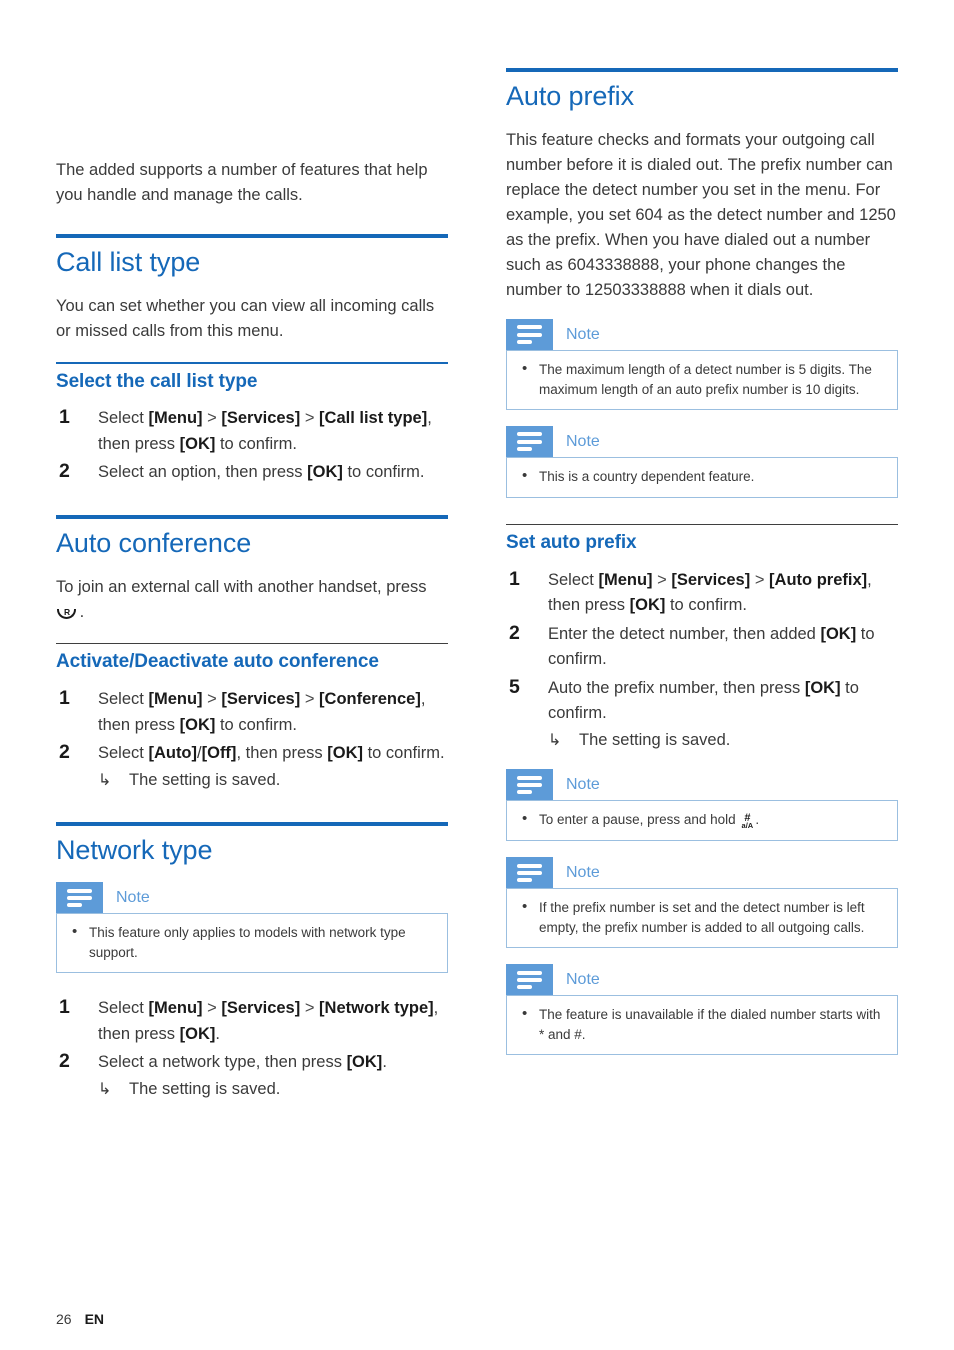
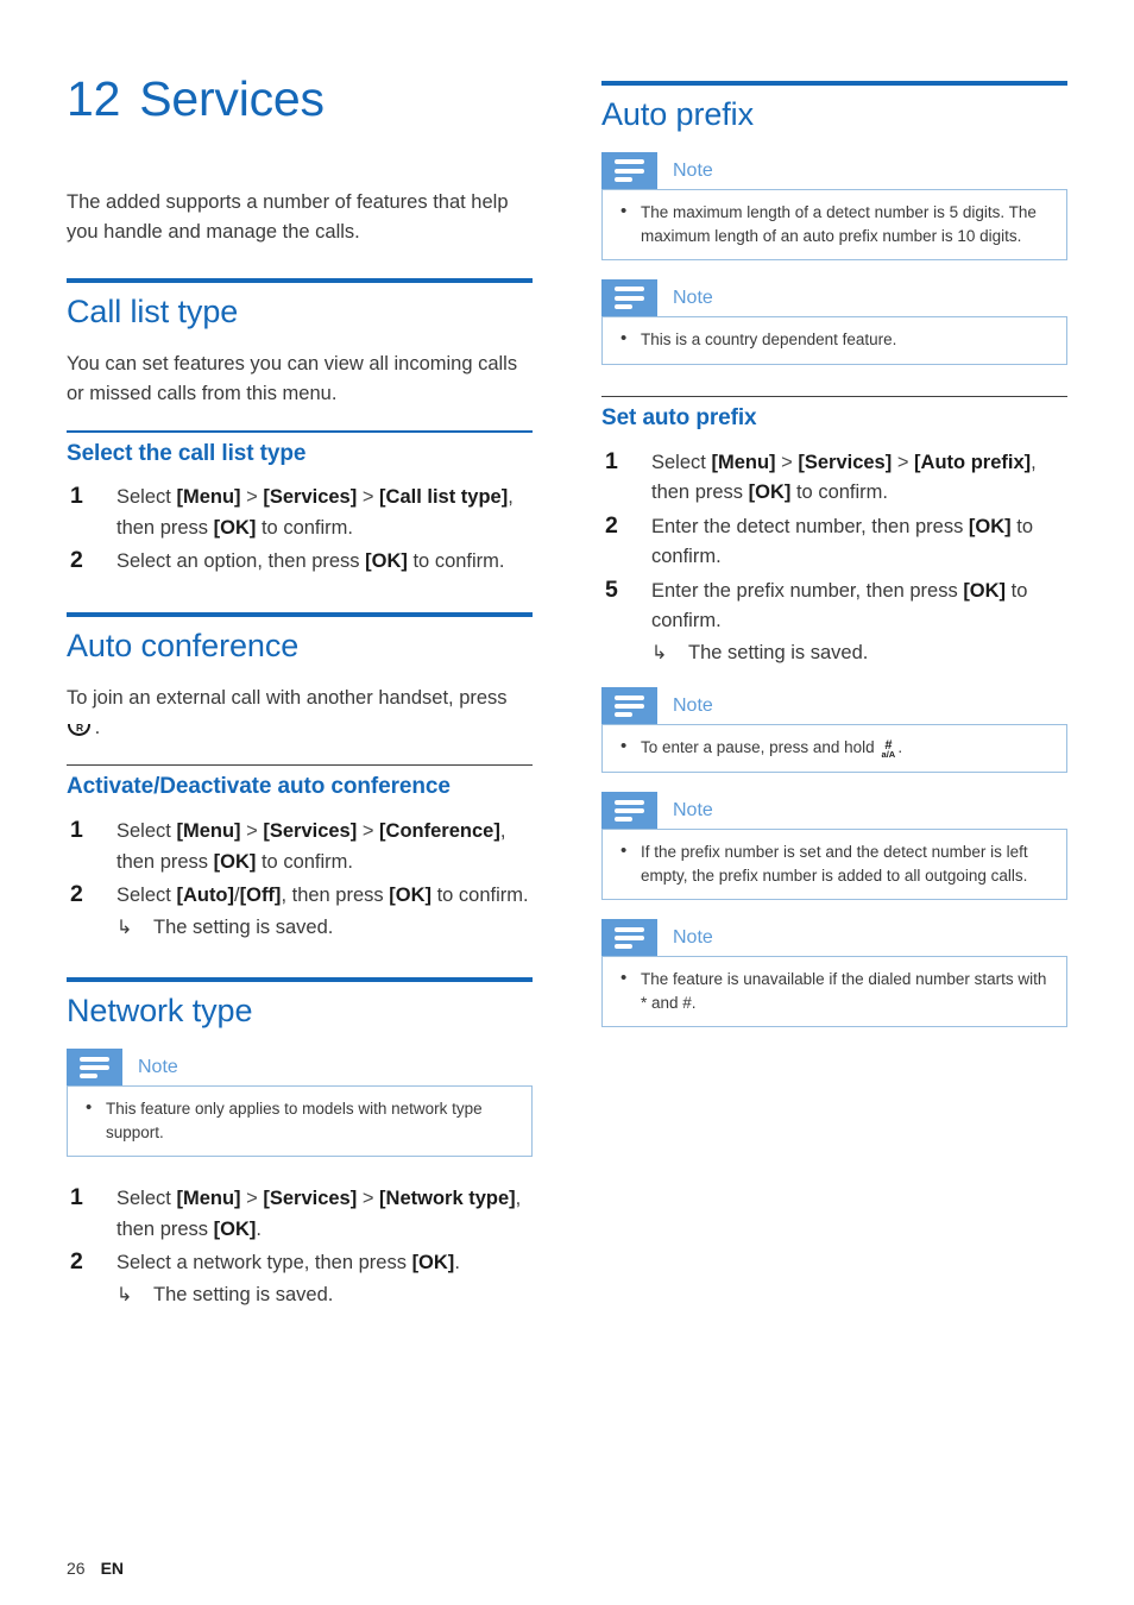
+ 12 Services
  The added supports a number of features that help you handle and manage the calls.
  Call list type
- You can set whether you can view all incoming calls or missed calls from this menu.
+ You can set features you can view all incoming calls or missed calls from this menu.
  Select the call list type
  1
  Select [Menu] > [Services] > [Call list type], then press [OK] to confirm.
  2
  Select an option, then press [OK] to confirm.
  Auto conference
  To join an external call with another handset, press
  R
  .
  Activate/Deactivate auto conference
  1
  Select [Menu] > [Services] > [Conference], then press [OK] to confirm.
  2
  Select [Auto]/[Off], then press [OK] to confirm.
  ↳
  The setting is saved.
  Network type
  Note
  •
  This feature only applies to models with network type support.
  1
  Select [Menu] > [Services] > [Network type], then press [OK].
  2
  Select a network type, then press [OK].
  ↳
  The setting is saved.
  Auto prefix
- This feature checks and formats your outgoing call number before it is dialed out. The prefix number can replace the detect number you set in the menu. For example, you set 604 as the detect number and 1250 as the prefix. When you have dialed out a number such as 6043338888, your phone changes the number to 12503338888 when it dials out.
  Note
  •
  The maximum length of a detect number is 5 digits. The maximum length of an auto prefix number is 10 digits.
  Note
  •
  This is a country dependent feature.
  Set auto prefix
  1
  Select [Menu] > [Services] > [Auto prefix], then press [OK] to confirm.
  2
- Enter the detect number, then added [OK] to confirm.
+ Enter the detect number, then press [OK] to confirm.
  5
- Auto the prefix number, then press [OK] to confirm.
+ Enter the prefix number, then press [OK] to confirm.
  ↳
  The setting is saved.
  Note
  •
  To enter a pause, press and hold
  #
  a/A
  .
  Note
  •
  If the prefix number is set and the detect number is left empty, the prefix number is added to all outgoing calls.
  Note
  •
  The feature is unavailable if the dialed number starts with * and #.
  26 EN
